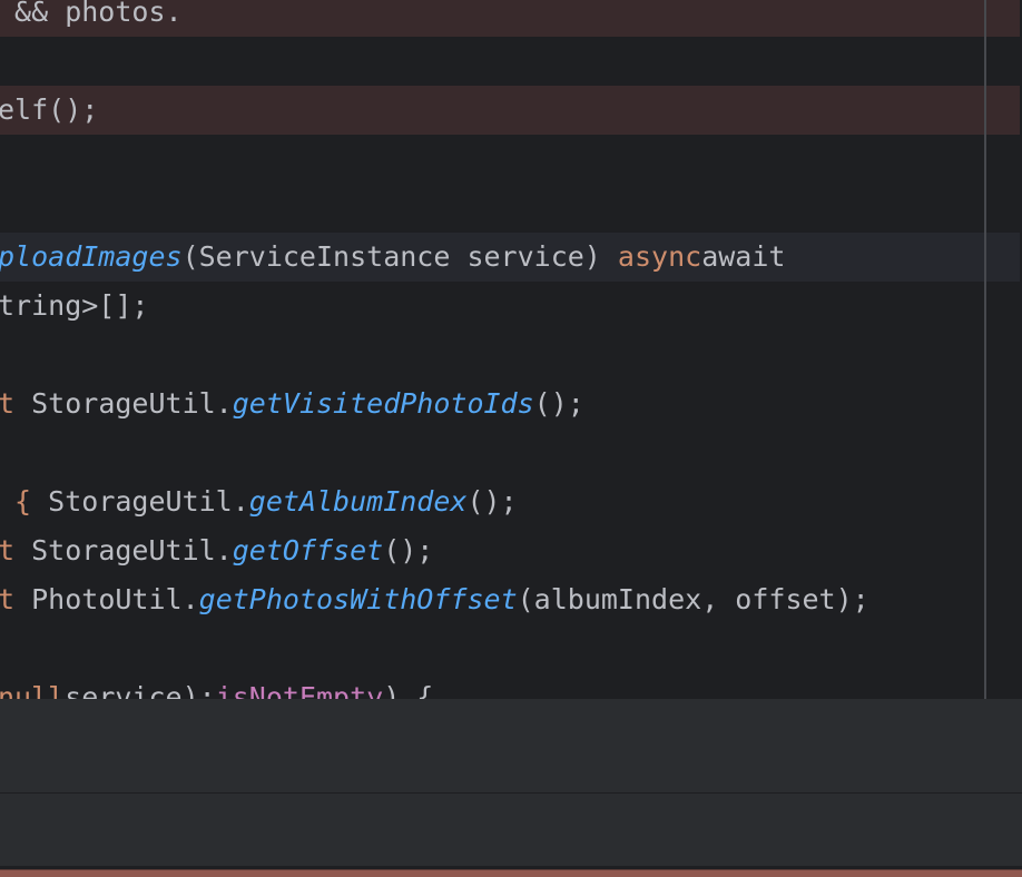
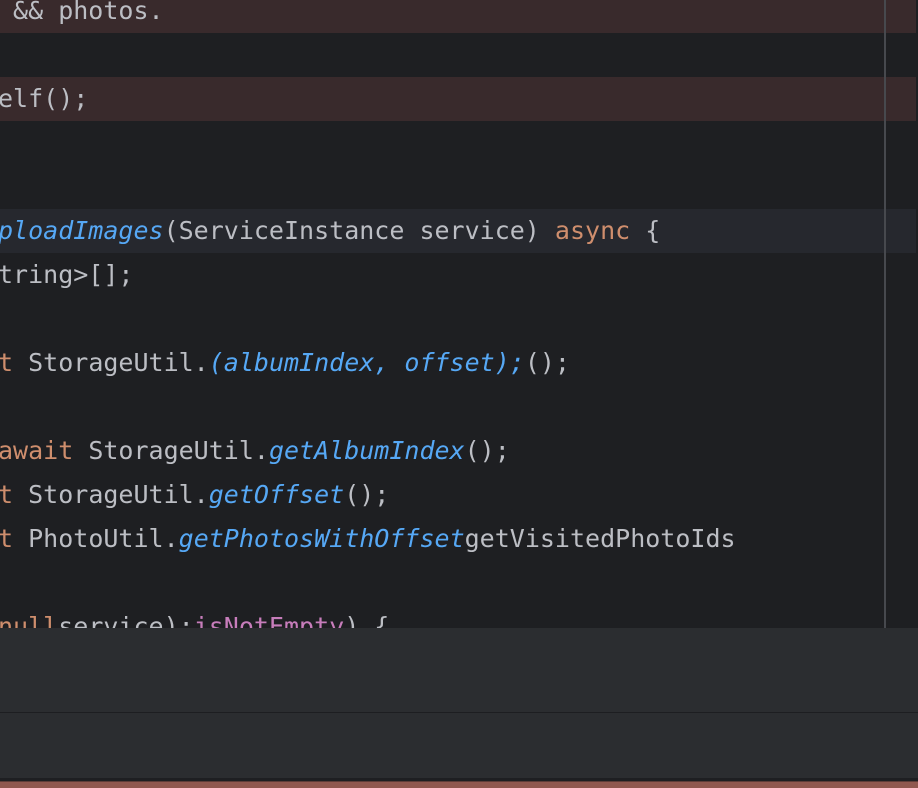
  && photos.
  elf();
- ploadImages(ServiceInstance service) asyncawait
+ ploadImages(ServiceInstance service) async {
  tring>[];
- t StorageUtil.getVisitedPhotoIds();
+ t StorageUtil.(albumIndex, offset);();
- { StorageUtil.getAlbumIndex();
+ await StorageUtil.getAlbumIndex();
  t StorageUtil.getOffset();
- t PhotoUtil.getPhotosWithOffset(albumIndex, offset);
+ t PhotoUtil.getPhotosWithOffsetgetVisitedPhotoIds
  nullservice);isNotEmpty) {
